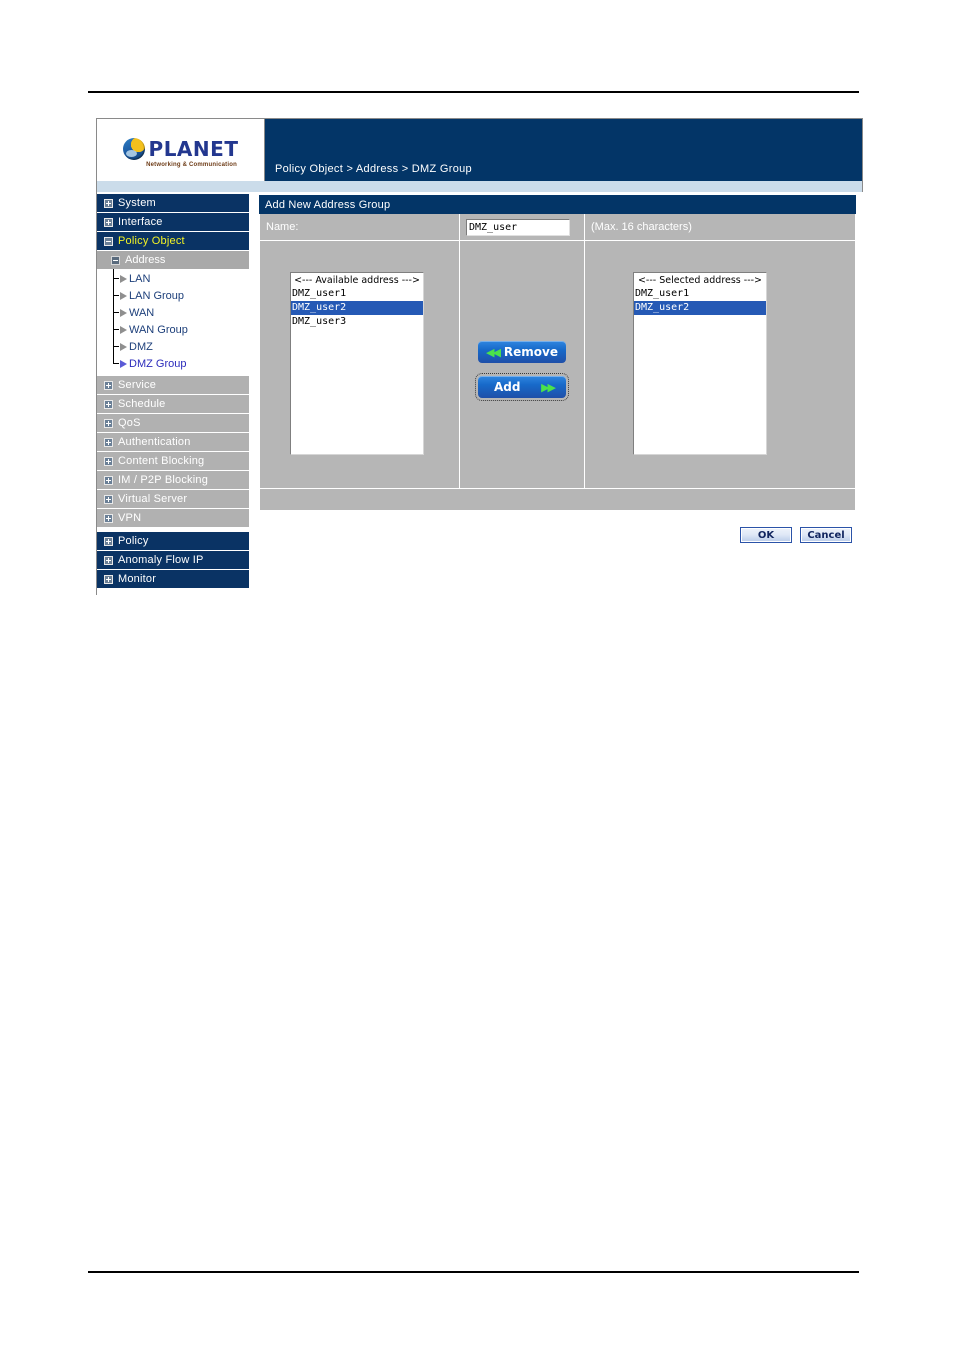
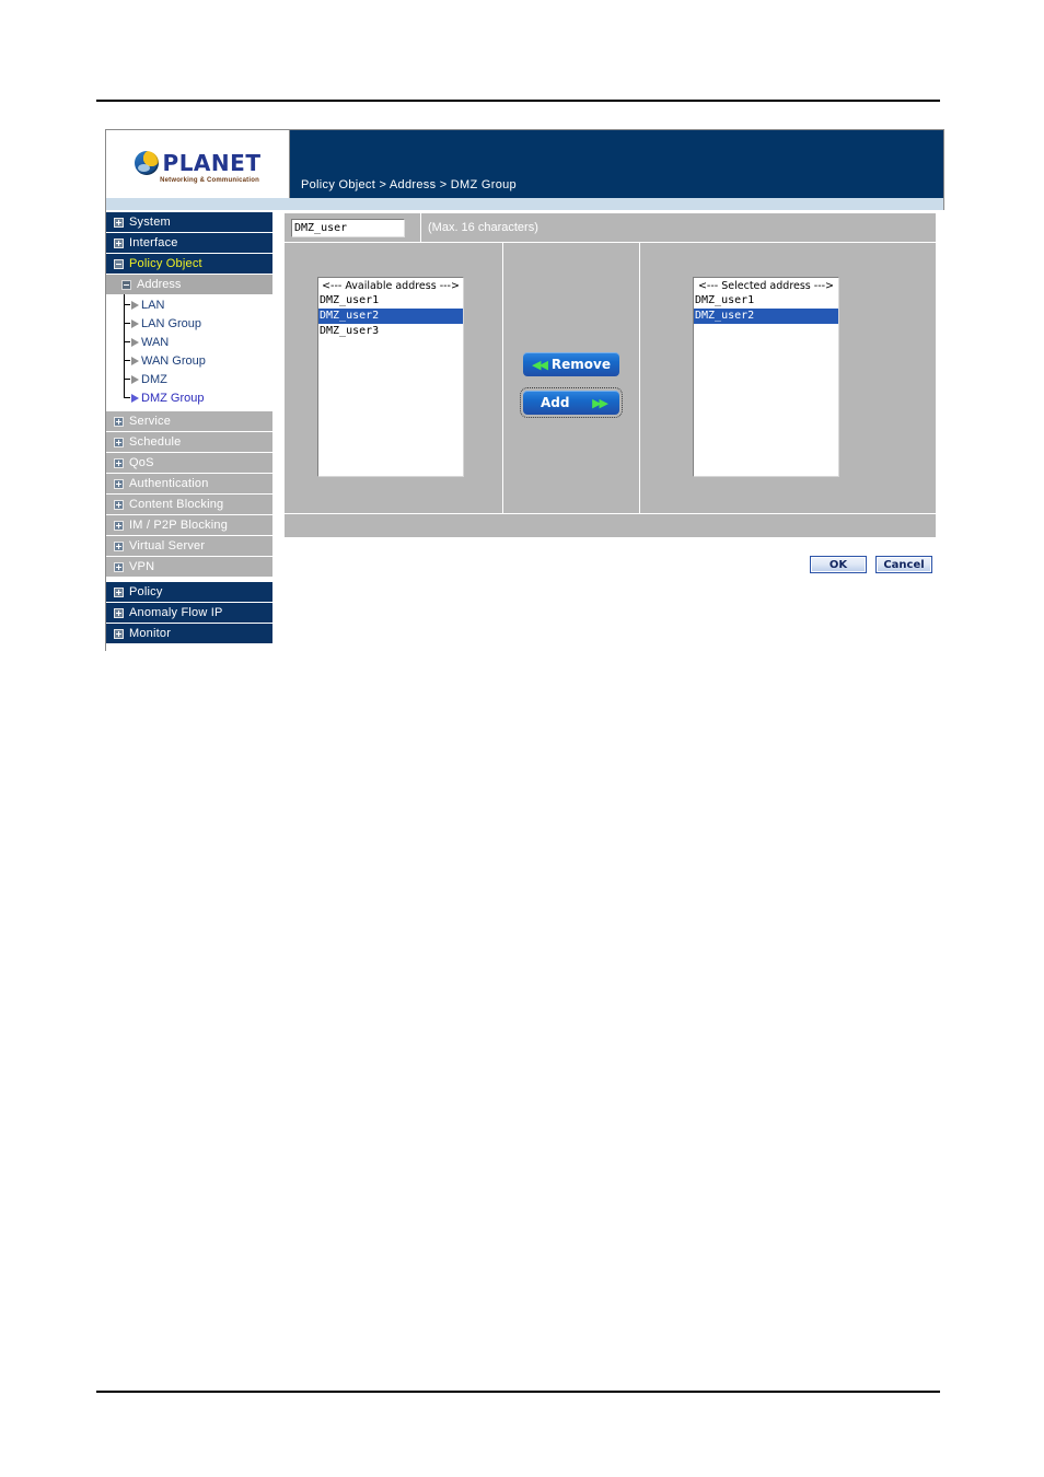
  PLANET
  Policy Object > Address > DMZ Group
  System
  Interface
  Policy Object
  Address
  LAN
  LAN Group
  WAN
  WAN Group
  DMZ
  DMZ Group
  Service
  Schedule
  QoS
  Authentication
  Content Blocking
  IM / P2P Blocking
  Virtual Server
  VPN
  Policy
  Anomaly Flow IP
  Monitor
- Add New Address Group
- Name:
  DMZ_user
  (Max. 16 characters)
  <--- Available address --->
  DMZ_user1
  DMZ_user2
  DMZ_user3
  ◀◀
  Remove
  Add
  ▶▶
  <--- Selected address --->
  DMZ_user1
  DMZ_user2
  OK
  Cancel
